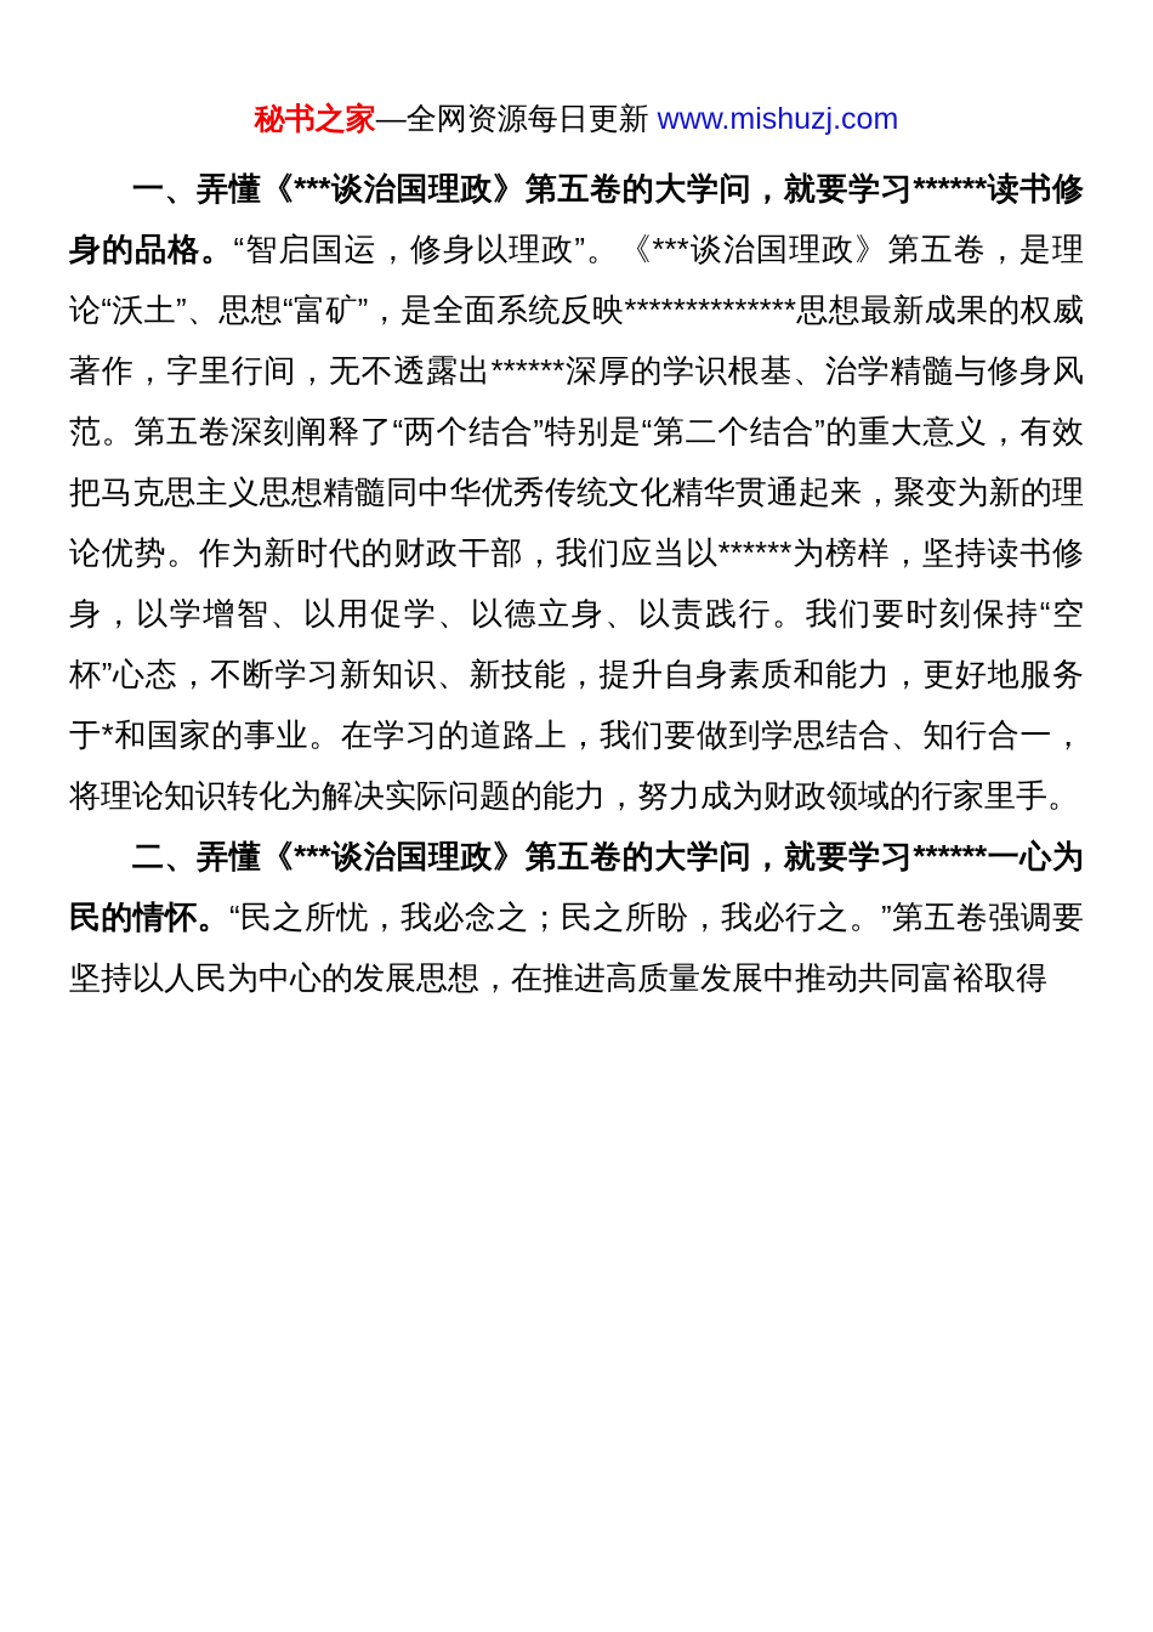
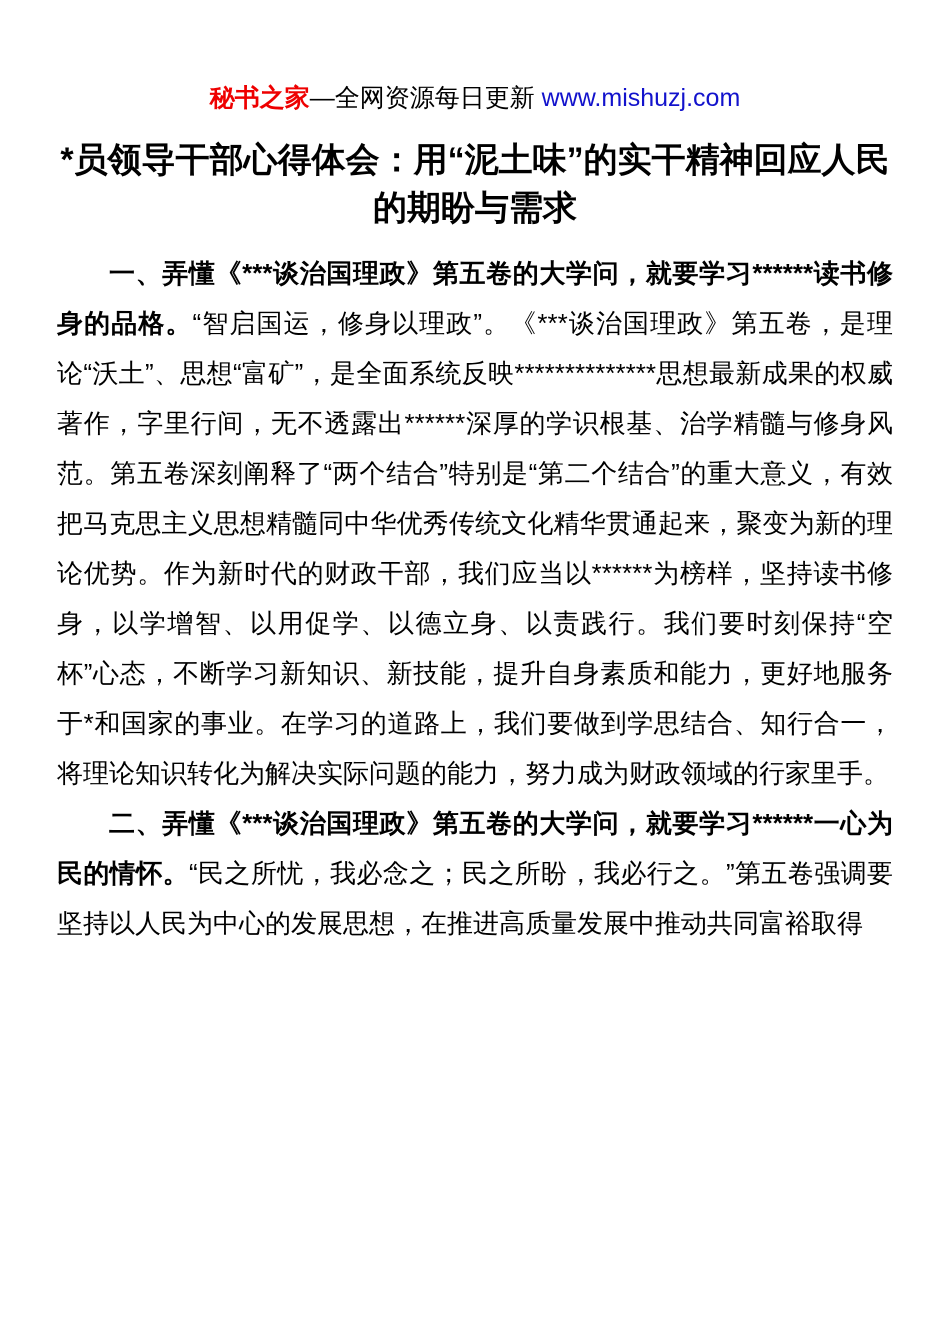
  秘书之家—全网资源每日更新 www.mishuzj.com
+ *员领导干部心得体会：用“泥土味”的实干精神回应人民的期盼与需求
  一、弄懂《***谈治国理政》第五卷的大学问，就要学习******读书修身的品格。“智启国运，修身以理政”。《***谈治国理政》第五卷，是理论“沃土”、思想“富矿”，是全面系统反映**************思想最新成果的权威著作，字里行间，无不透露出******深厚的学识根基、治学精髓与修身风范。第五卷深刻阐释了“两个结合”特别是“第二个结合”的重大意义，有效把马克思主义思想精髓同中华优秀传统文化精华贯通起来，聚变为新的理论优势。作为新时代的财政干部，我们应当以******为榜样，坚持读书修身，以学增智、以用促学、以德立身、以责践行。我们要时刻保持“空杯”心态，不断学习新知识、新技能，提升自身素质和能力，更好地服务于*和国家的事业。在学习的道路上，我们要做到学思结合、知行合一，将理论知识转化为解决实际问题的能力，努力成为财政领域的行家里手。
  二、弄懂《***谈治国理政》第五卷的大学问，就要学习******一心为民的情怀。“民之所忧，我必念之；民之所盼，我必行之。”第五卷强调要坚持以人民为中心的发展思想，在推进高质量发展中推动共同富裕取得
